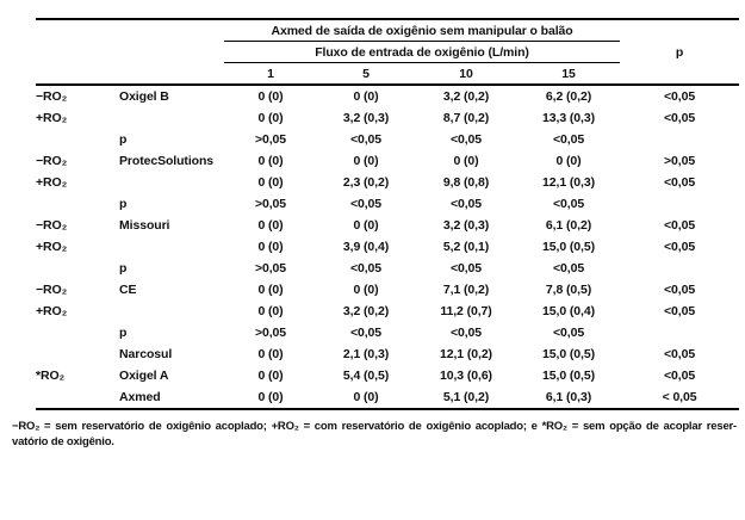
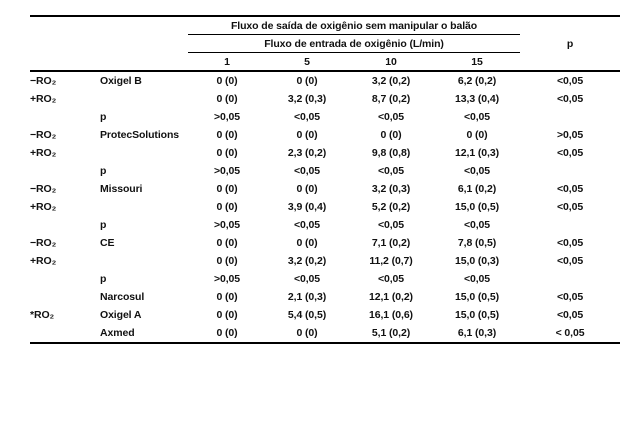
- 	Axmed de saída de oxigênio sem manipular o balão	p
+ 	Fluxo de saída de oxigênio sem manipular o balão	p
  	Fluxo de entrada de oxigênio (L/min)
  	1	5	10	15
  −RO₂	Oxigel B	0 (0)	0 (0)	3,2 (0,2)	6,2 (0,2)	<0,05
- +RO₂		0 (0)	3,2 (0,3)	8,7 (0,2)	13,3 (0,3)	<0,05
+ +RO₂		0 (0)	3,2 (0,3)	8,7 (0,2)	13,3 (0,4)	<0,05
  	p	>0,05	<0,05	<0,05	<0,05
  −RO₂	ProtecSolutions	0 (0)	0 (0)	0 (0)	0 (0)	>0,05
  +RO₂		0 (0)	2,3 (0,2)	9,8 (0,8)	12,1 (0,3)	<0,05
  	p	>0,05	<0,05	<0,05	<0,05
  −RO₂	Missouri	0 (0)	0 (0)	3,2 (0,3)	6,1 (0,2)	<0,05
- +RO₂		0 (0)	3,9 (0,4)	5,2 (0,1)	15,0 (0,5)	<0,05
+ +RO₂		0 (0)	3,9 (0,4)	5,2 (0,2)	15,0 (0,5)	<0,05
  	p	>0,05	<0,05	<0,05	<0,05
  −RO₂	CE	0 (0)	0 (0)	7,1 (0,2)	7,8 (0,5)	<0,05
- +RO₂		0 (0)	3,2 (0,2)	11,2 (0,7)	15,0 (0,4)	<0,05
+ +RO₂		0 (0)	3,2 (0,2)	11,2 (0,7)	15,0 (0,3)	<0,05
  	p	>0,05	<0,05	<0,05	<0,05
  	Narcosul	0 (0)	2,1 (0,3)	12,1 (0,2)	15,0 (0,5)	<0,05
- *RO₂	Oxigel A	0 (0)	5,4 (0,5)	10,3 (0,6)	15,0 (0,5)	<0,05
+ *RO₂	Oxigel A	0 (0)	5,4 (0,5)	16,1 (0,6)	15,0 (0,5)	<0,05
  	Axmed	0 (0)	0 (0)	5,1 (0,2)	6,1 (0,3)	< 0,05
- −RO₂ = sem reservatório de oxigênio acoplado; +RO₂ = com reservatório de oxigênio acoplado; e *RO₂ = sem opção de acoplar reser-
- vatório de oxigênio.
